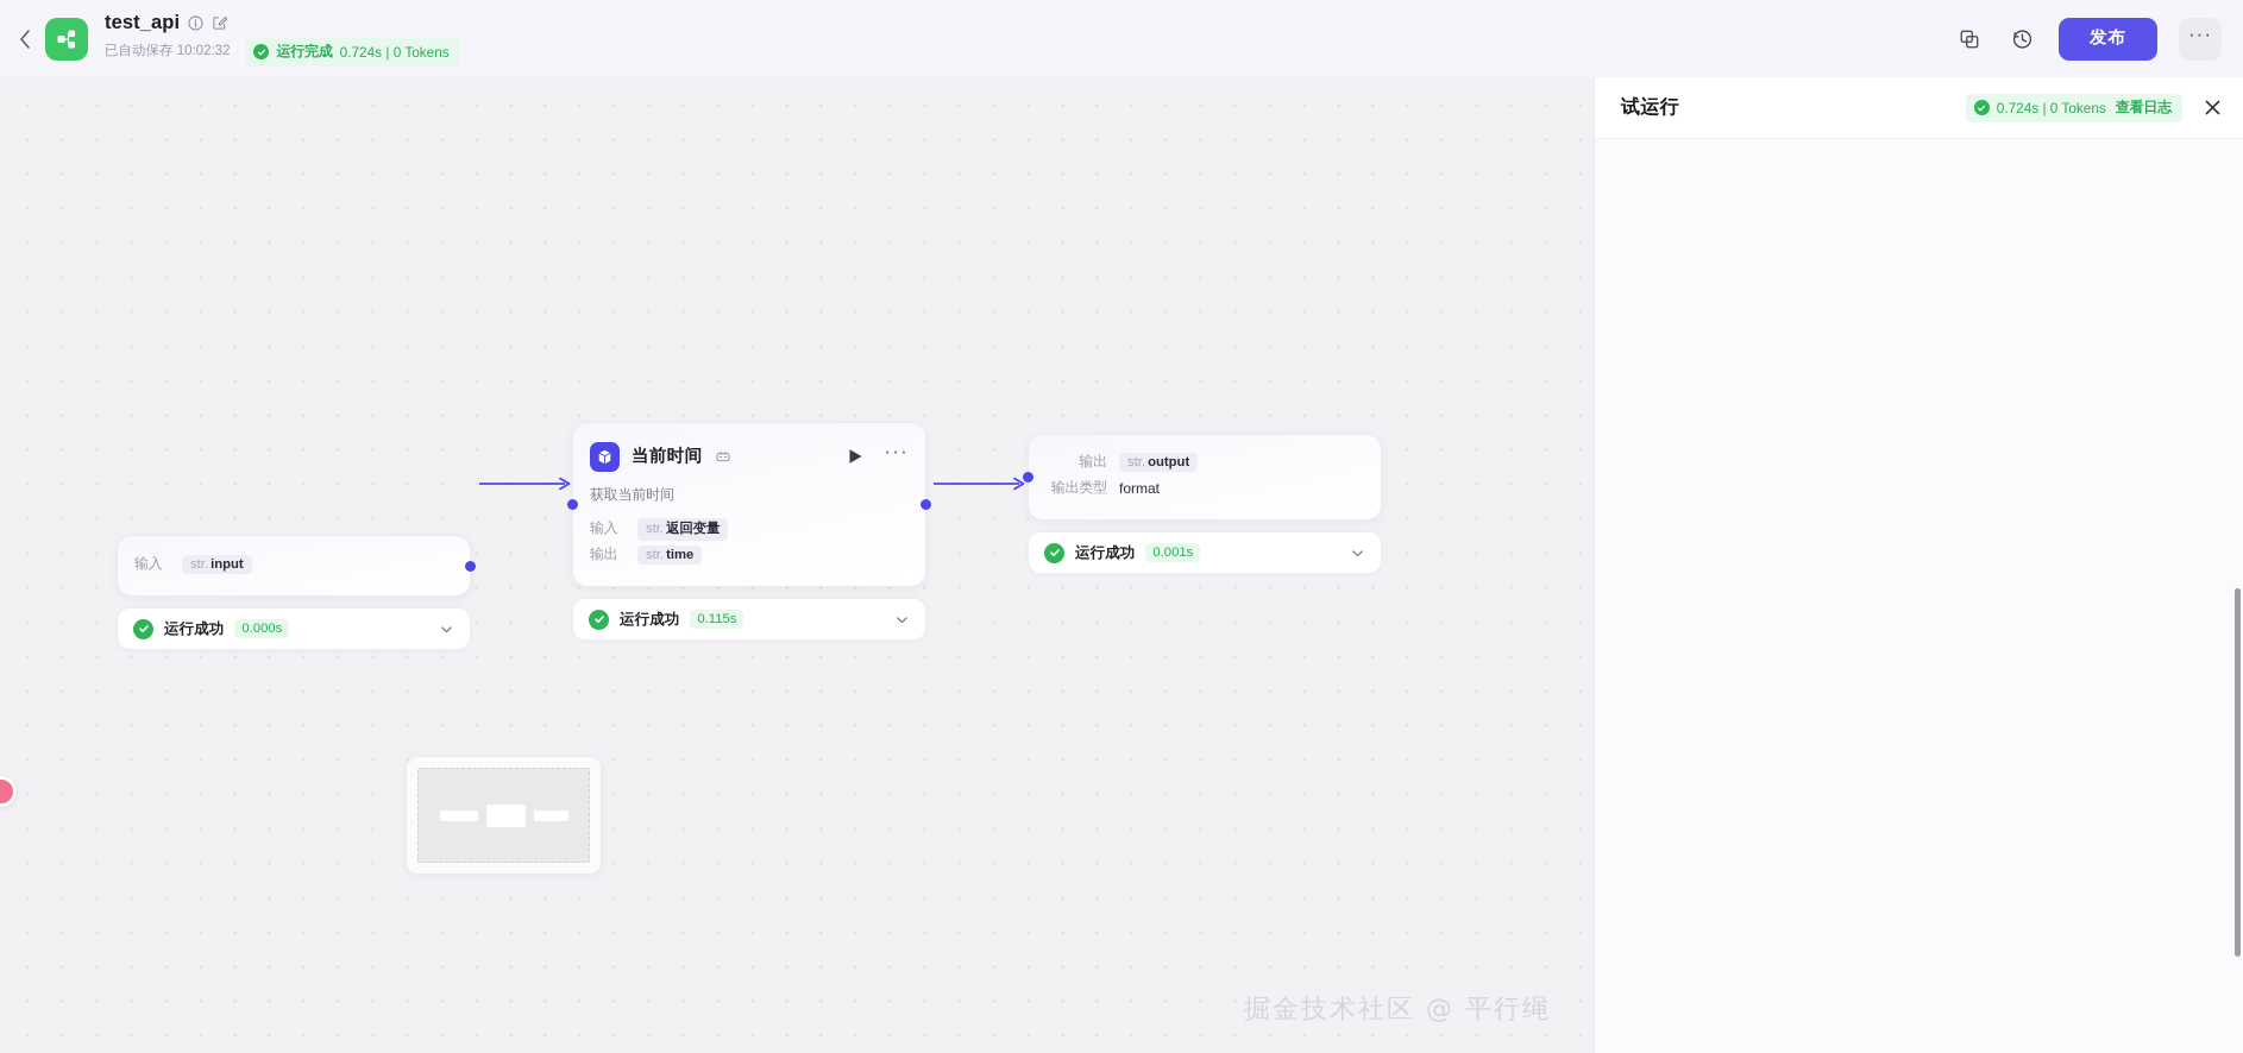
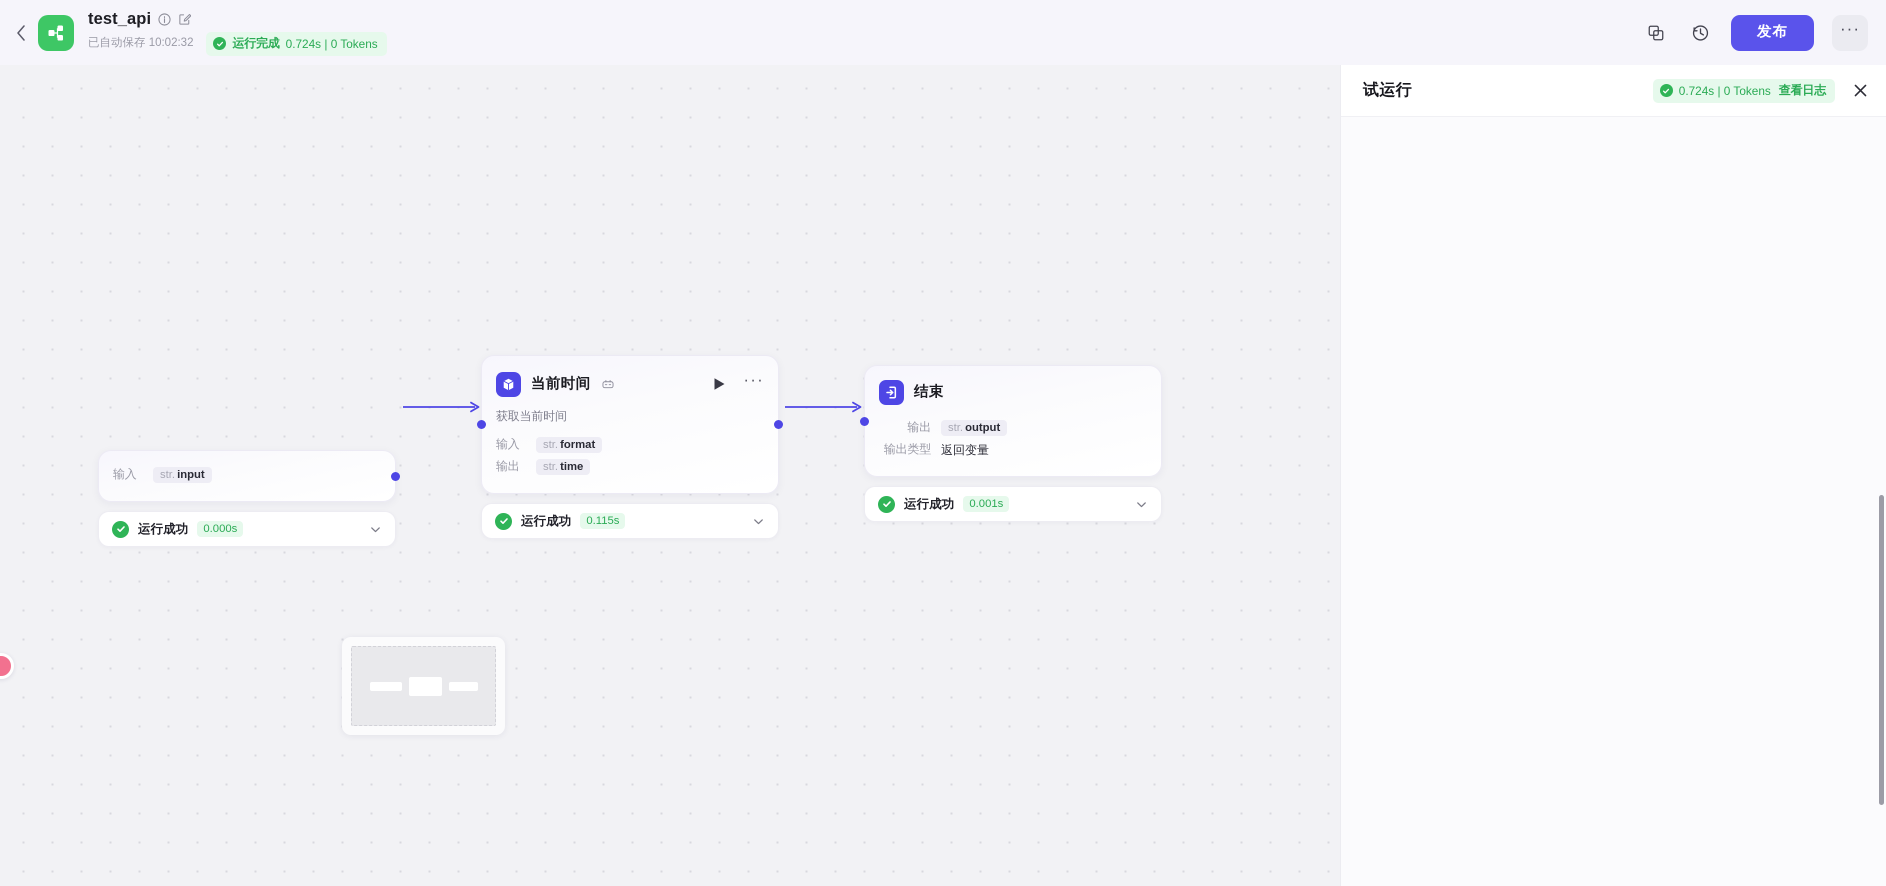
  test_api
  已自动保存 10:02:32
  运行完成
  0.724s | 0 Tokens
  发布
  ···
  输入
  str. input
  运行成功
  0.000s
  当前时间
  ···
  获取当前时间
  输入
- str. 返回变量
+ str. format
  输出
  str. time
  运行成功
  0.115s
+ 结束
  输出
  str. output
  输出类型
- format
+ 返回变量
  运行成功
  0.001s
- 掘金技术社区 @ 平行绳
  试运行
  0.724s | 0 Tokens
  查看日志
